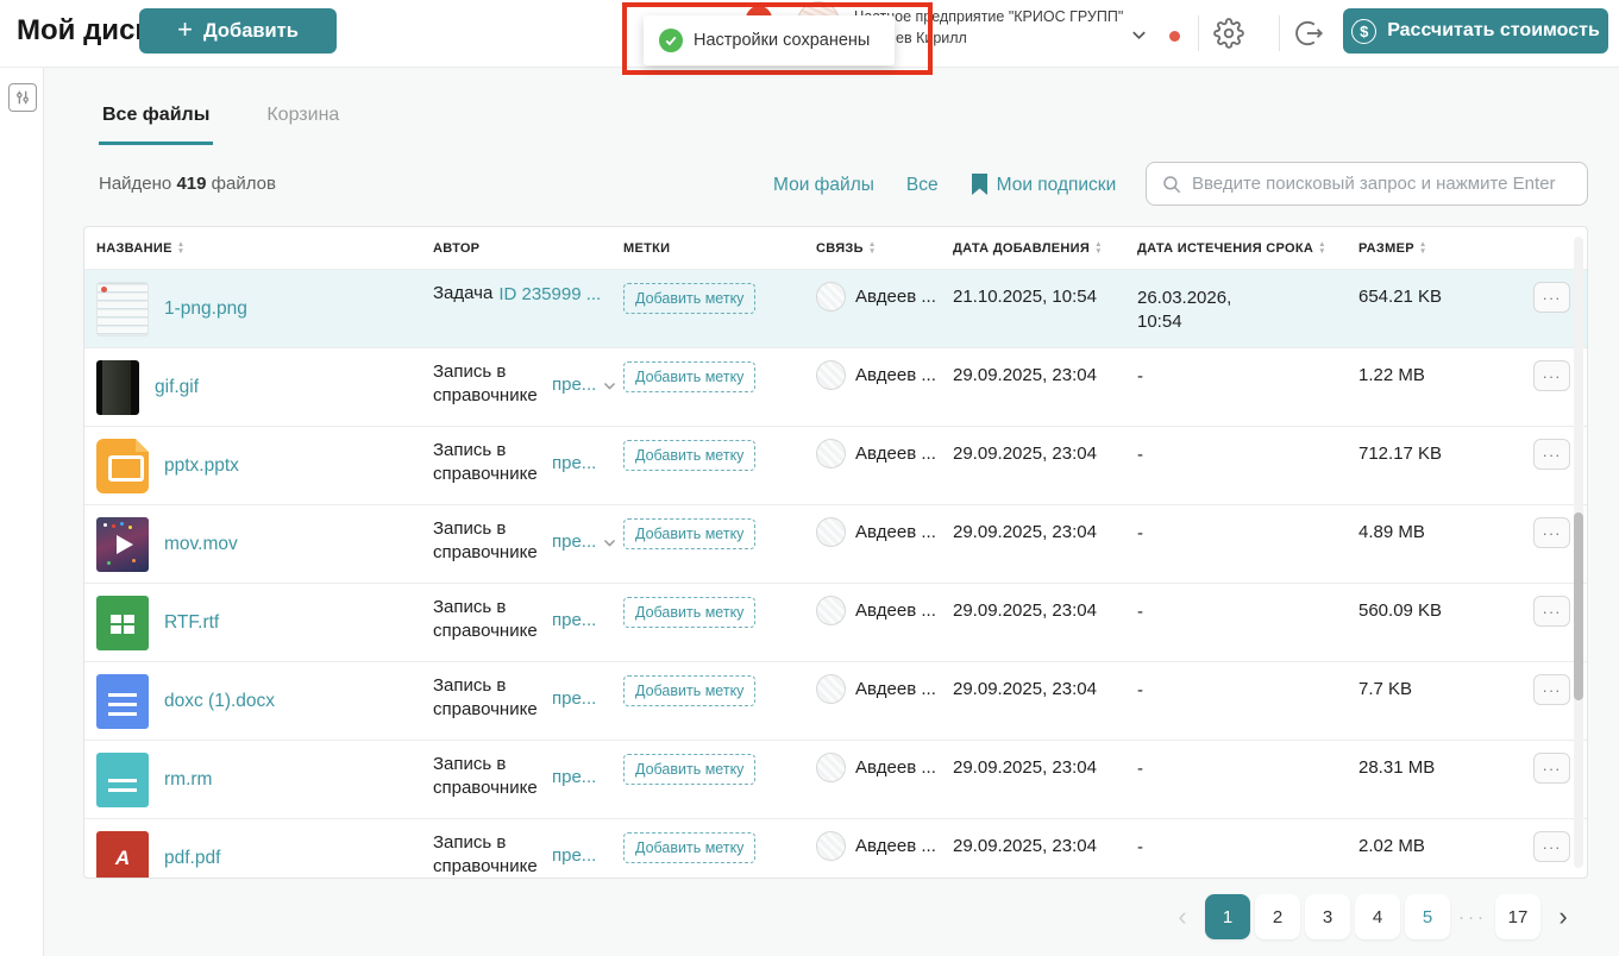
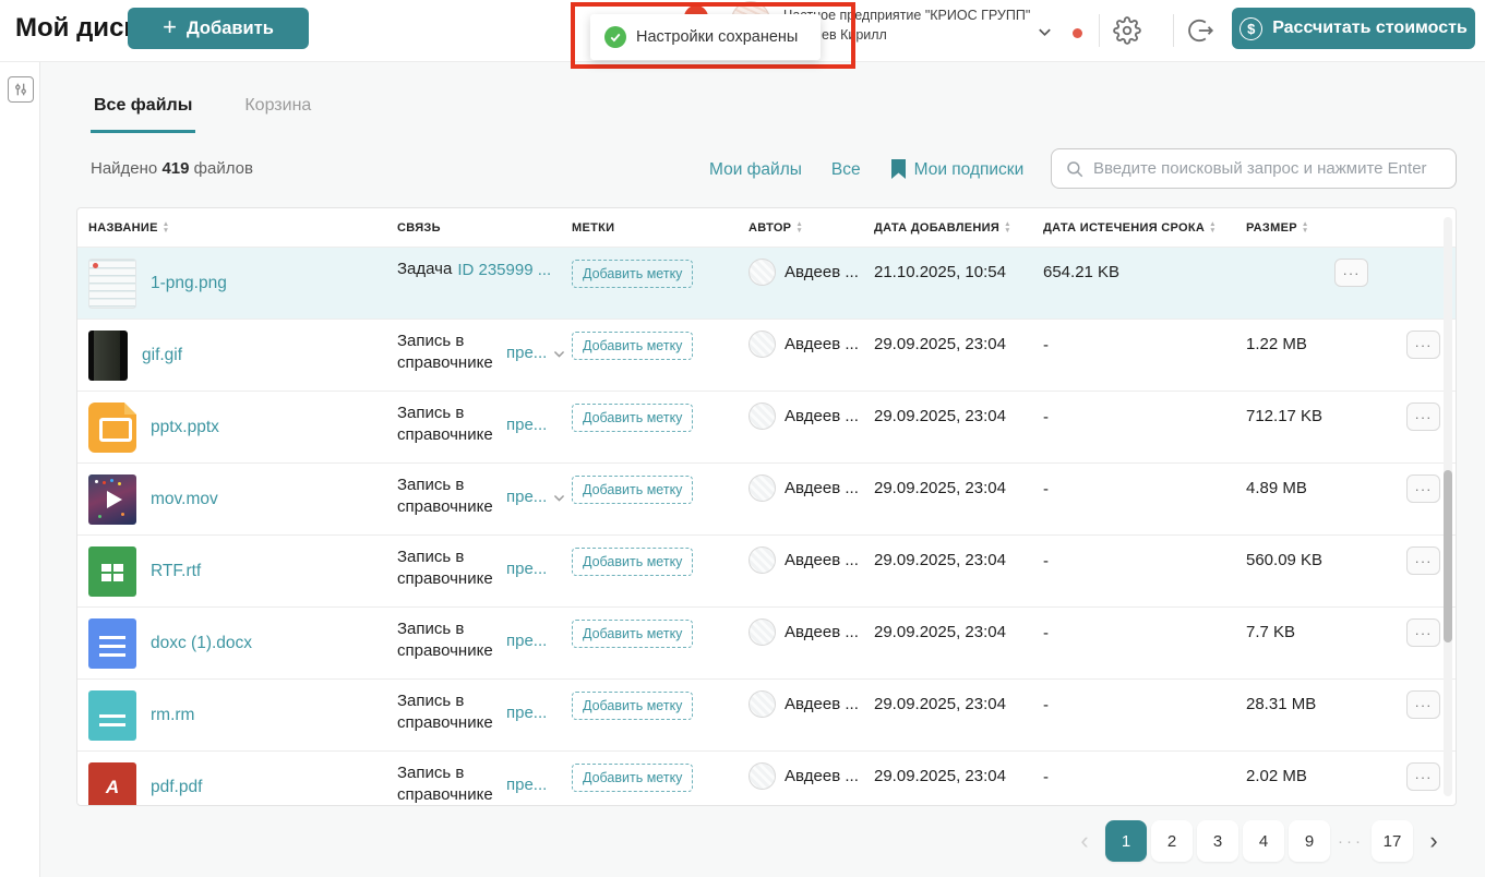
  Мой дис
  +
  Добавить
  ое предприятие "КРИОС ГРУПП"
  ев Кирилл
  $
  Рассчитать стоимость
  Настройки сохранены
  Все файлы
  Корзина
  Найдено 419 файлов
  Мои файлы
  Все
  Мои подписки
  Введите поисковый запрос и нажмите Enter
  НАЗВАНИЕ
- АВТОР
+ СВЯЗЬ
  МЕТКИ
- СВЯЗЬ
+ АВТОР
  ДАТА ДОБАВЛЕНИЯ
  ДАТА ИСТЕЧЕНИЯ СРОКА
  РАЗМЕР
  1-png.png
  Задача
  ID 235999 ...
  Добавить метку
  Авдеев ...
  21.10.2025, 10:54
- 26.03.2026,
- 10:54
  654.21 KB
  ···
  gif.gif
  Запись в справочнике
  пре...
  Добавить метку
  Авдеев ...
  29.09.2025, 23:04
  -
  1.22 MB
  ···
  pptx.pptx
  Запись в справочнике
  пре...
  Добавить метку
  Авдеев ...
  29.09.2025, 23:04
  -
  712.17 KB
  ···
  mov.mov
  Запись в справочнике
  пре...
  Добавить метку
  Авдеев ...
  29.09.2025, 23:04
  -
  4.89 MB
  ···
  RTF.rtf
  Запись в справочнике
  пре...
  Добавить метку
  Авдеев ...
  29.09.2025, 23:04
  -
  560.09 KB
  ···
  doxc (1).docx
  Запись в справочнике
  пре...
  Добавить метку
  Авдеев ...
  29.09.2025, 23:04
  -
  7.7 KB
  ···
  rm.rm
  Запись в справочнике
  пре...
  Добавить метку
  Авдеев ...
  29.09.2025, 23:04
  -
  28.31 MB
  ···
  pdf.pdf
  Запись в справочнике
  пре...
  Добавить метку
  Авдеев ...
  29.09.2025, 23:04
  -
  2.02 MB
  ···
  ‹
  1
  2
  3
  4
- 5
+ 9
  ···
  17
  ›
